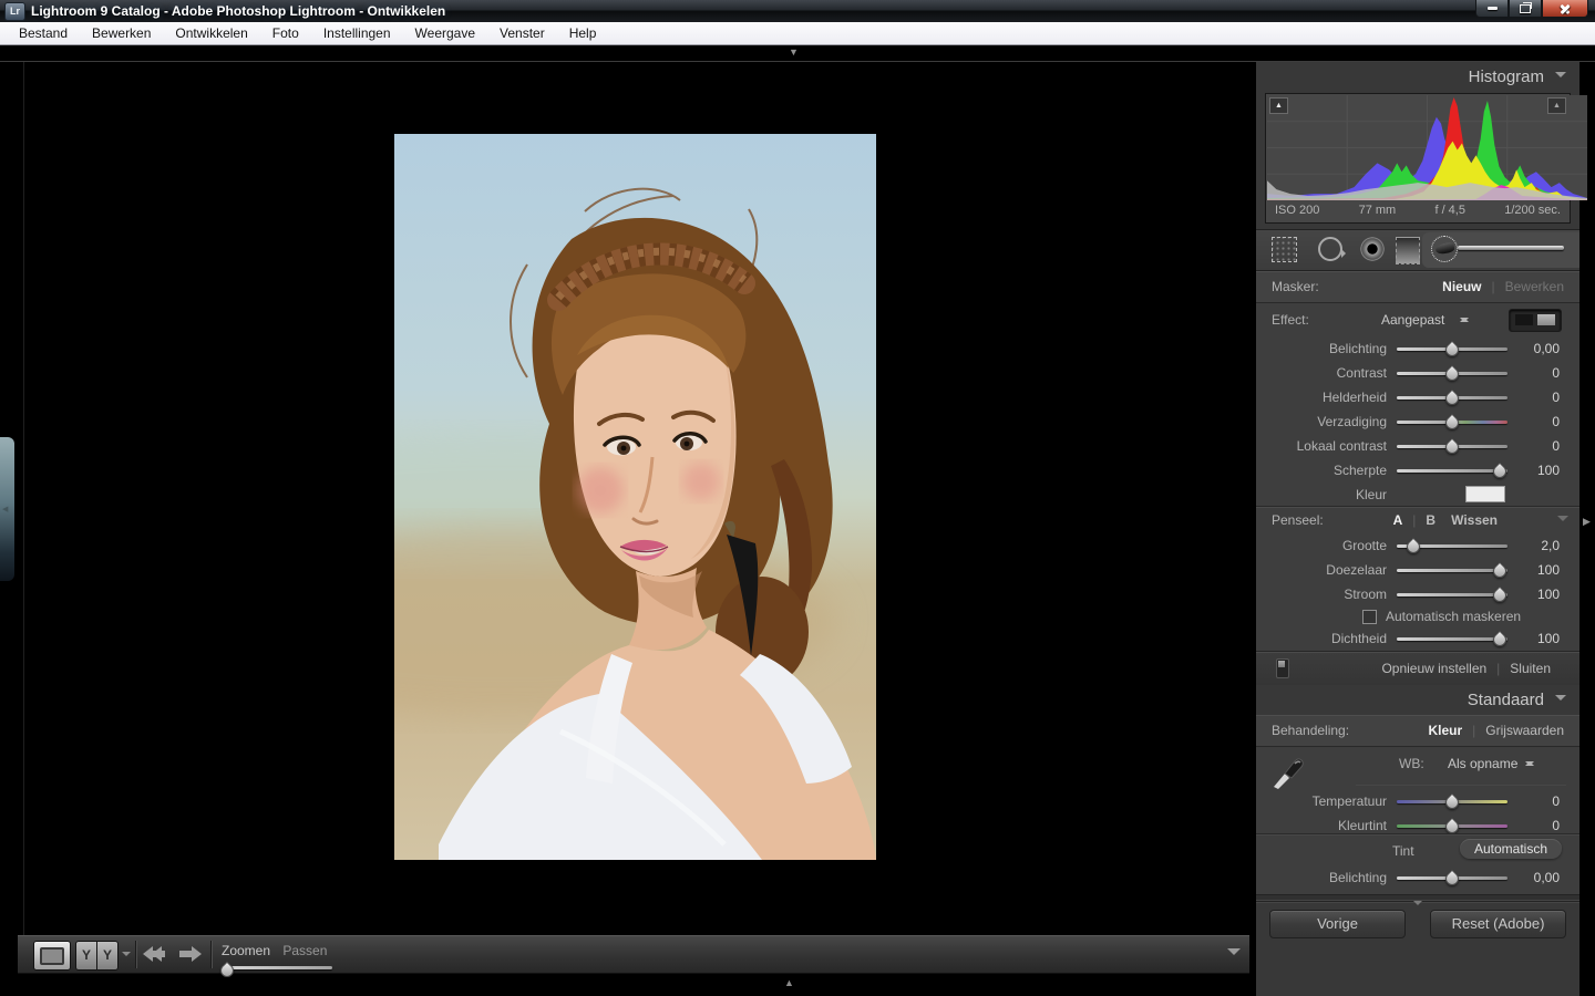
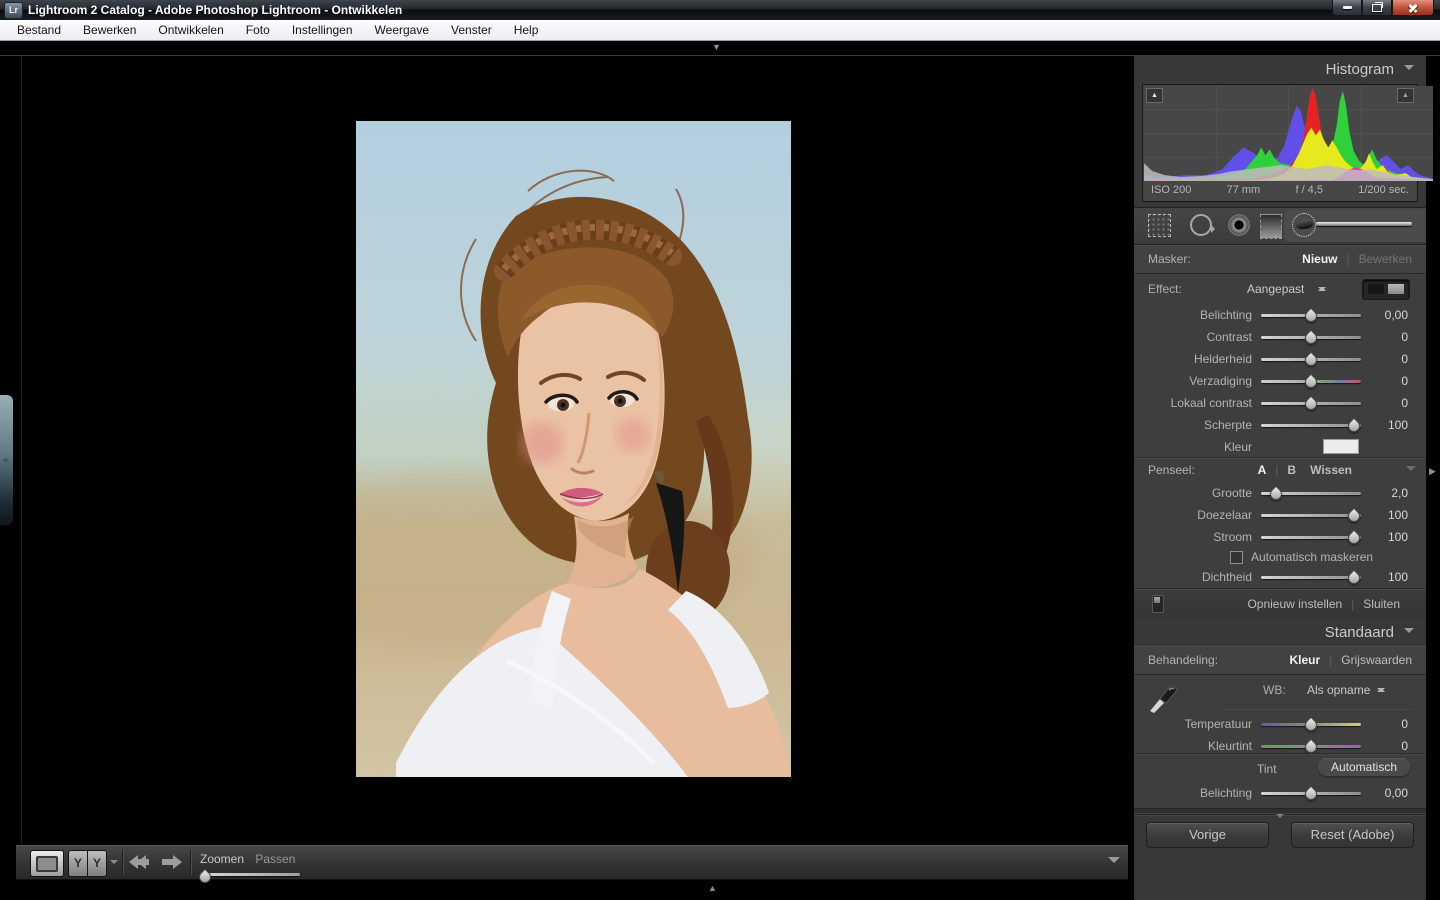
  Lr
- Lightroom 9 Catalog - Adobe Photoshop Lightroom - Ontwikkelen
+ Lightroom 2 Catalog - Adobe Photoshop Lightroom - Ontwikkelen
  Bestand
  Bewerken
  Ontwikkelen
  Foto
  Instellingen
  Weergave
  Venster
  Help
  ▼
  ▲
  ▶
  Y
  Y
  Zoomen Passen
  Histogram
  ISO 200
  77 mm
  f / 4,5
  1/200 sec.
  Masker:
  Nieuw
  Bewerken
  Effect:
  Aangepast
  Belichting
  0,00
  Contrast
  0
  Helderheid
  0
  Verzadiging
  0
  Lokaal contrast
  0
  Scherpte
  100
  Kleur
  Penseel:
  A
  B
  Wissen
  Grootte
  2,0
  Doezelaar
  100
  Stroom
  100
  Automatisch maskeren
  Dichtheid
  100
  Opnieuw instellen
  |
  Sluiten
  Standaard
  Behandeling:
  Kleur
  Grijswaarden
  WB:
  Als opname
  Temperatuur
  0
  Kleurtint
  0
  Tint
  Automatisch
  Belichting
  0,00
  Vorige
  Reset (Adobe)
